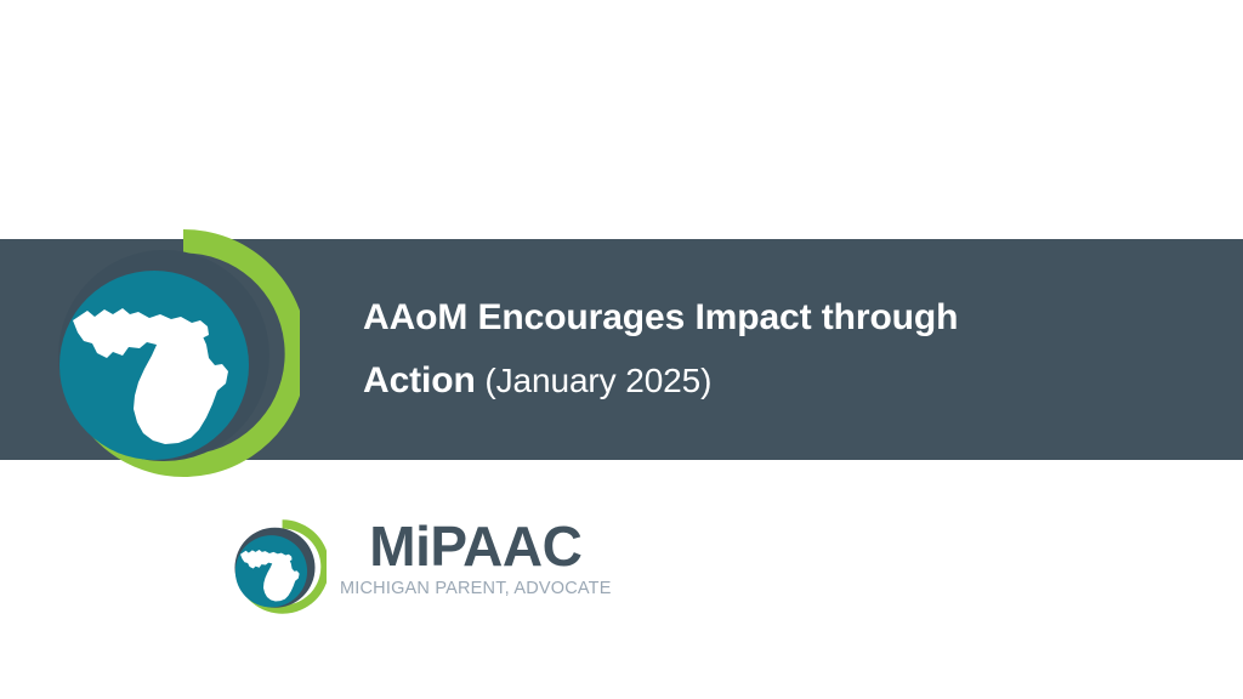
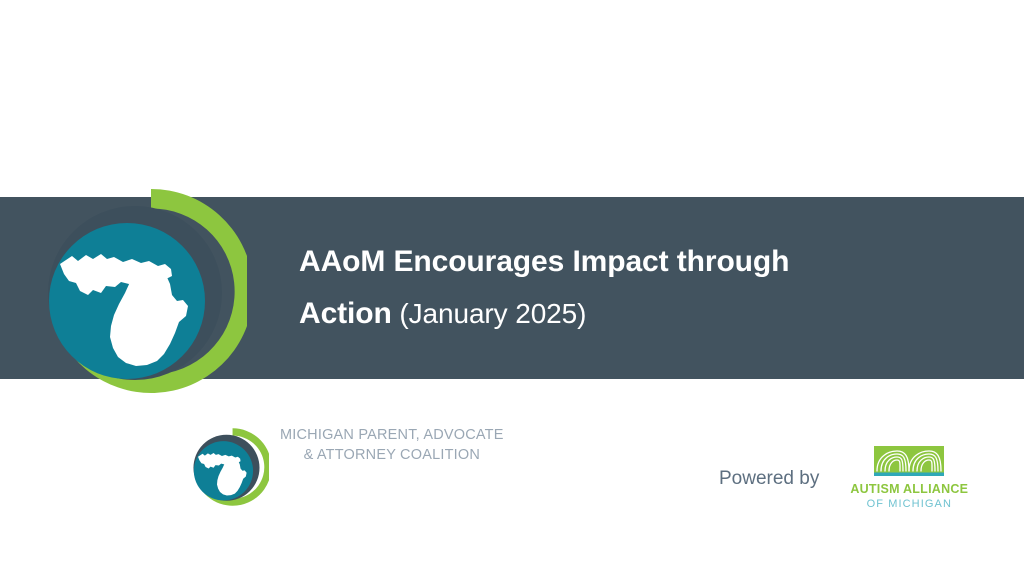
  AAoM Encourages Impact through
  Action (January 2025)
- MiPAAC
  MICHIGAN PARENT, ADVOCATE
+ & ATTORNEY COALITION
+ Powered by
+ AUTISM ALLIANCE
+ OF MICHIGAN
